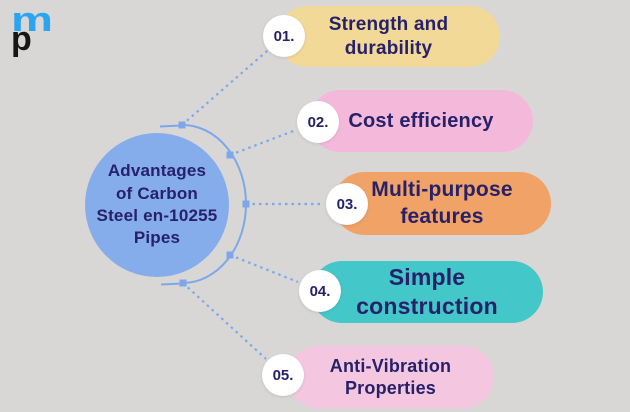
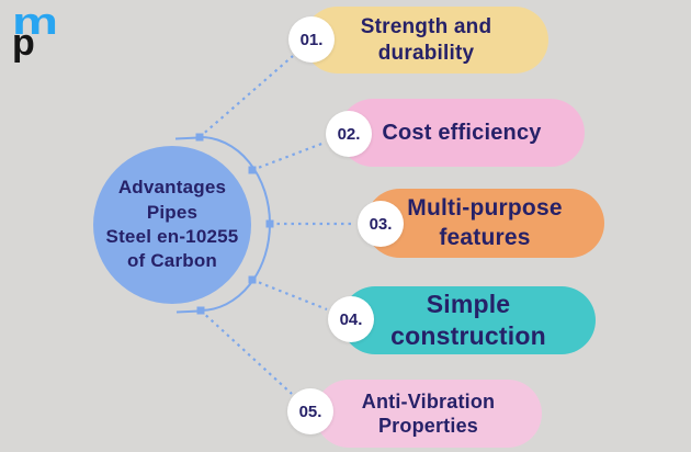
  p
  m
  Advantages
- of Carbon
+ Pipes
  Steel en-10255
- Pipes
+ of Carbon
  Strength and durability
  Cost efficiency
  Multi-purpose features
  Simple construction
  Anti-Vibration Properties
  01.
  02.
  03.
  04.
  05.
